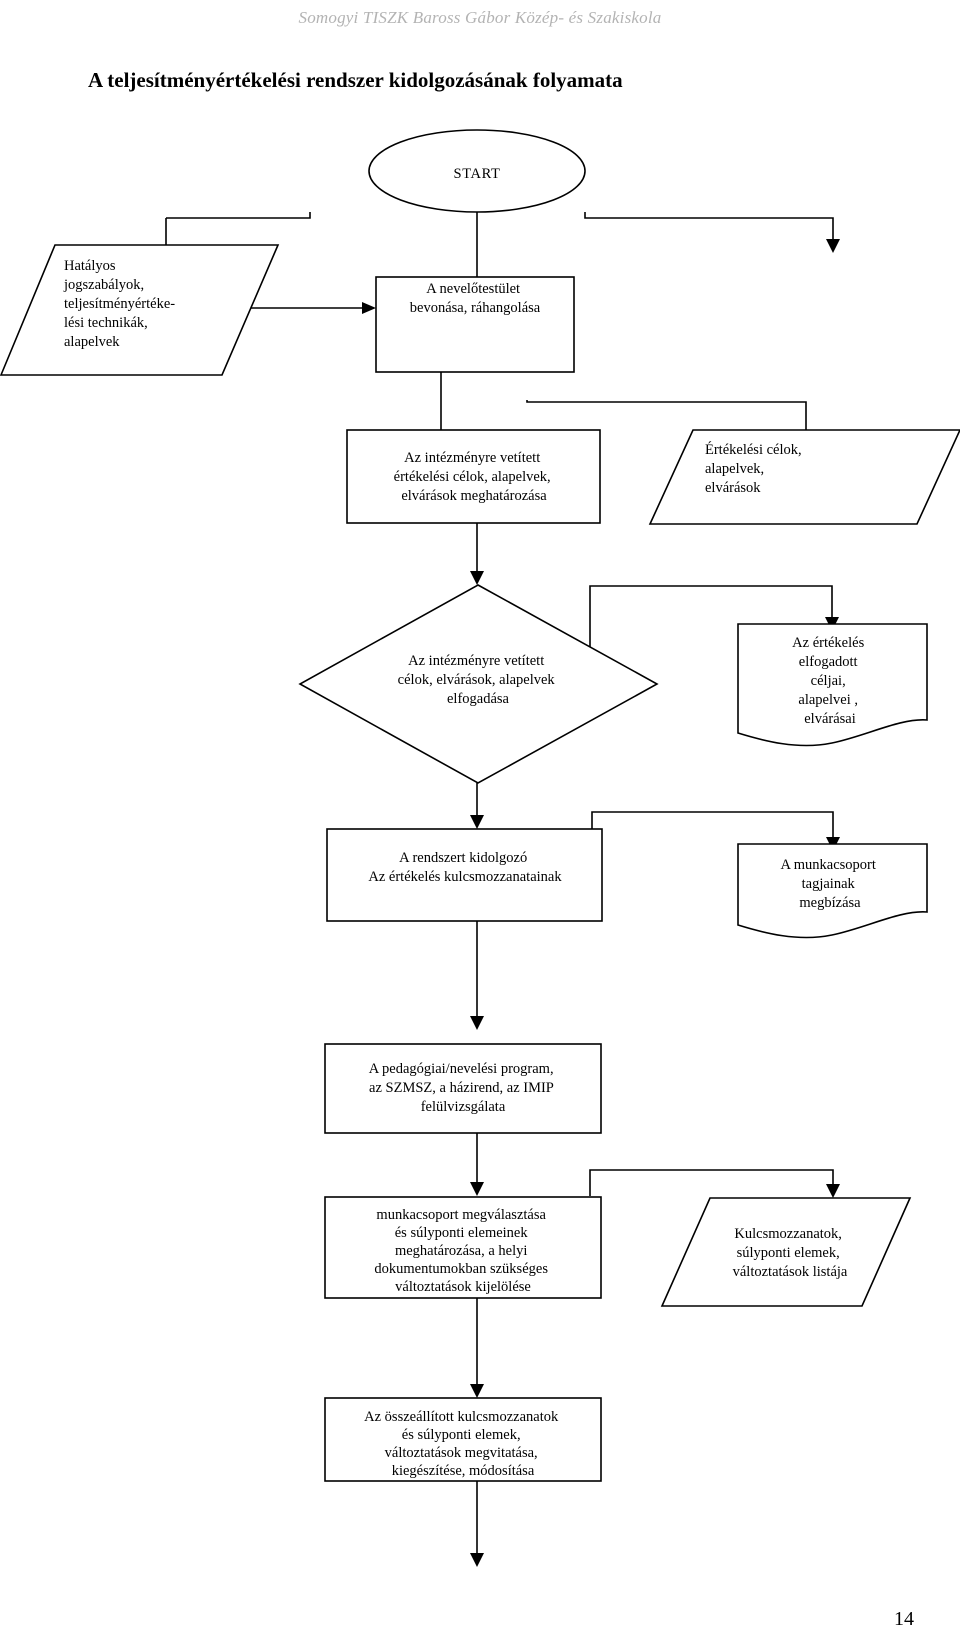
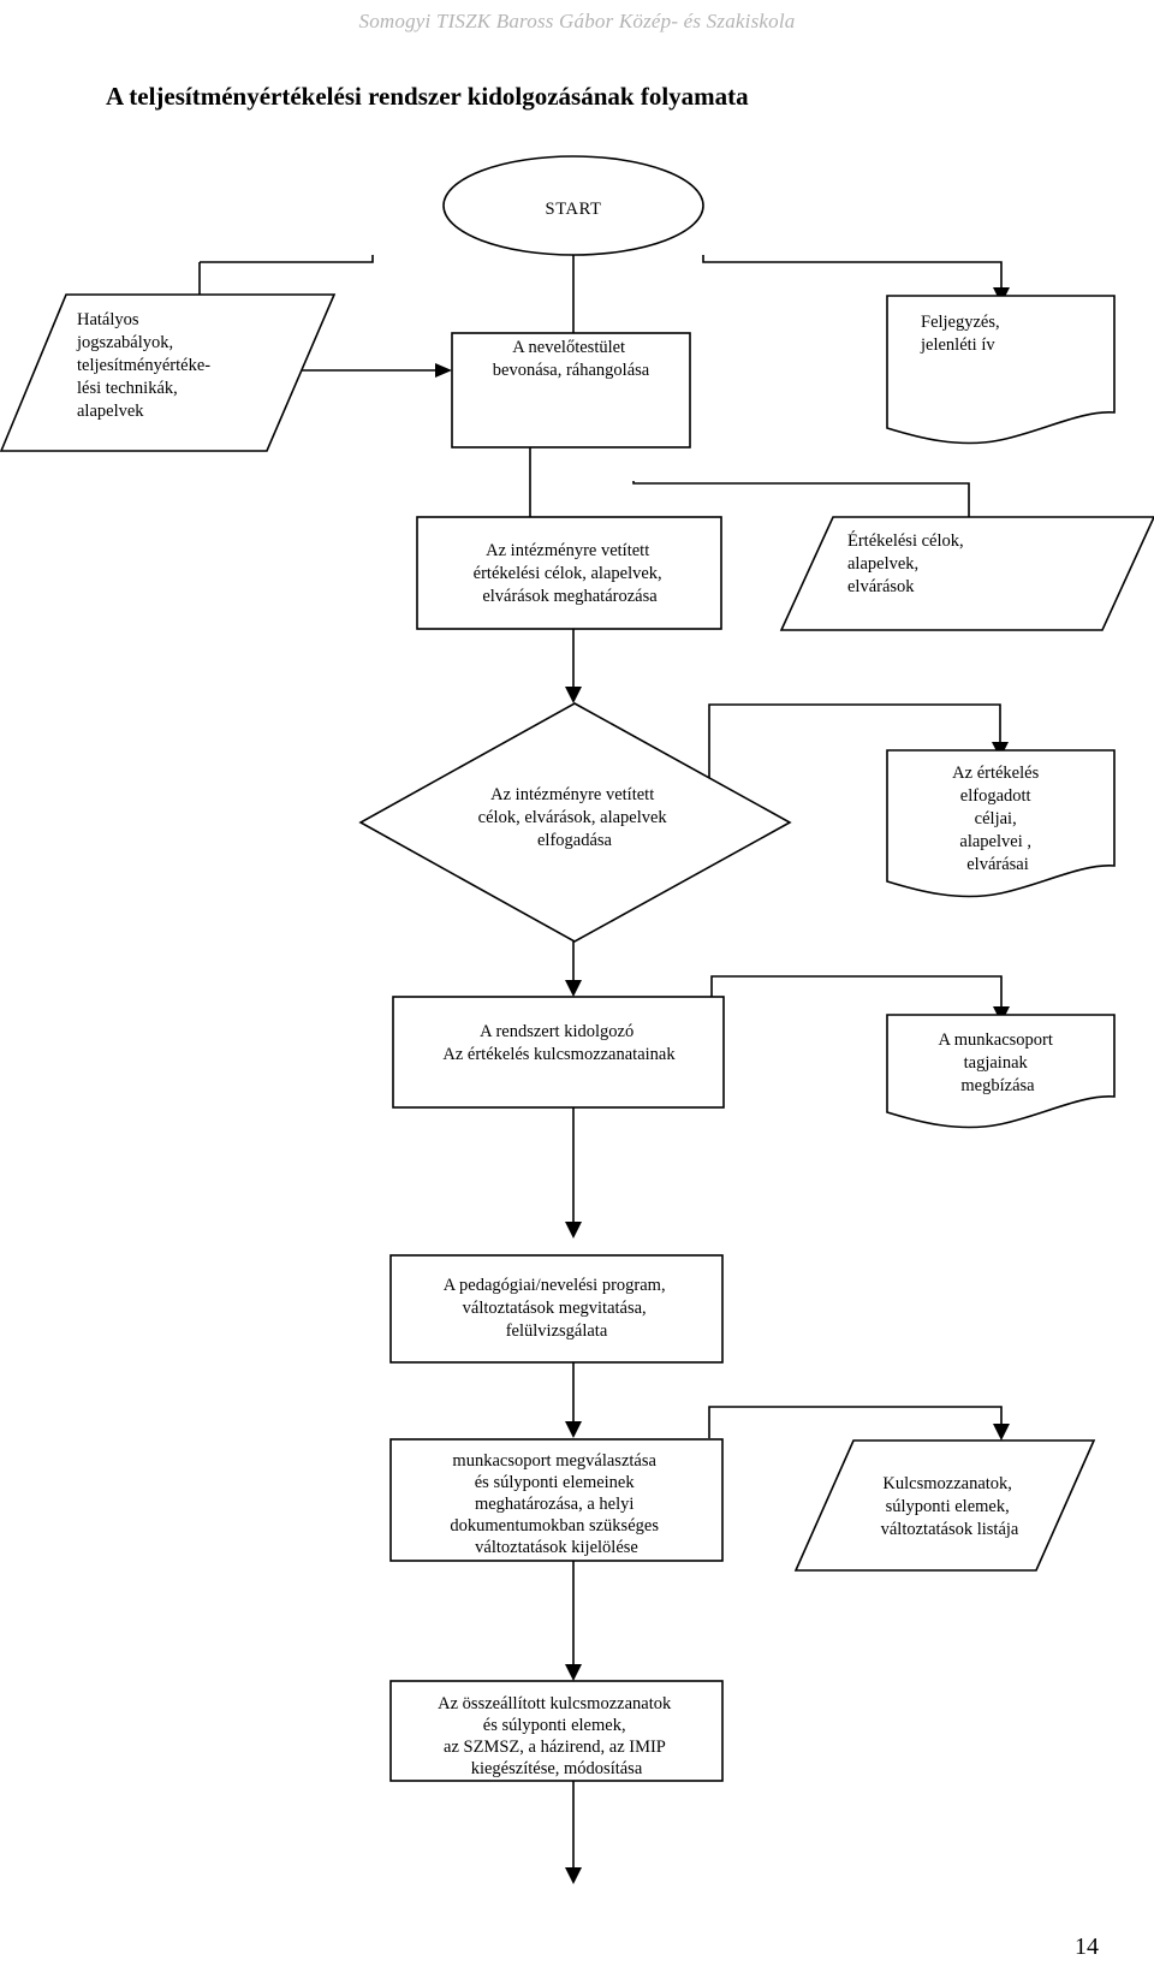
  Somogyi TISZK Baross Gábor Közép- és Szakiskola
  A teljesítményértékelési rendszer kidolgozásának folyamata
  START
  Hatályos jogszabályok, teljesítményértéke- lési technikák, alapelvek
  A nevelőtestület bevonása, ráhangolása
+ Feljegyzés, jelenléti ív
  Az intézményre vetített értékelési célok, alapelvek, elvárások meghatározása
  Értékelési célok, alapelvek, elvárások
  Az intézményre vetített célok, elvárások, alapelvek elfogadása
  Az értékelés elfogadott céljai, alapelvei , elvárásai
  A rendszert kidolgozó Az értékelés kulcsmozzanatainak
  A munkacsoport tagjainak megbízása
- A pedagógiai/nevelési program, az SZMSZ, a házirend, az IMIP felülvizsgálata
+ A pedagógiai/nevelési program, változtatások megvitatása, felülvizsgálata
  munkacsoport megválasztása és súlyponti elemeinek meghatározása, a helyi dokumentumokban szükséges változtatások kijelölése
  Kulcsmozzanatok, súlyponti elemek, változtatások listája
- Az összeállított kulcsmozzanatok és súlyponti elemek, változtatások megvitatása, kiegészítése, módosítása
+ Az összeállított kulcsmozzanatok és súlyponti elemek, az SZMSZ, a házirend, az IMIP kiegészítése, módosítása
  14
